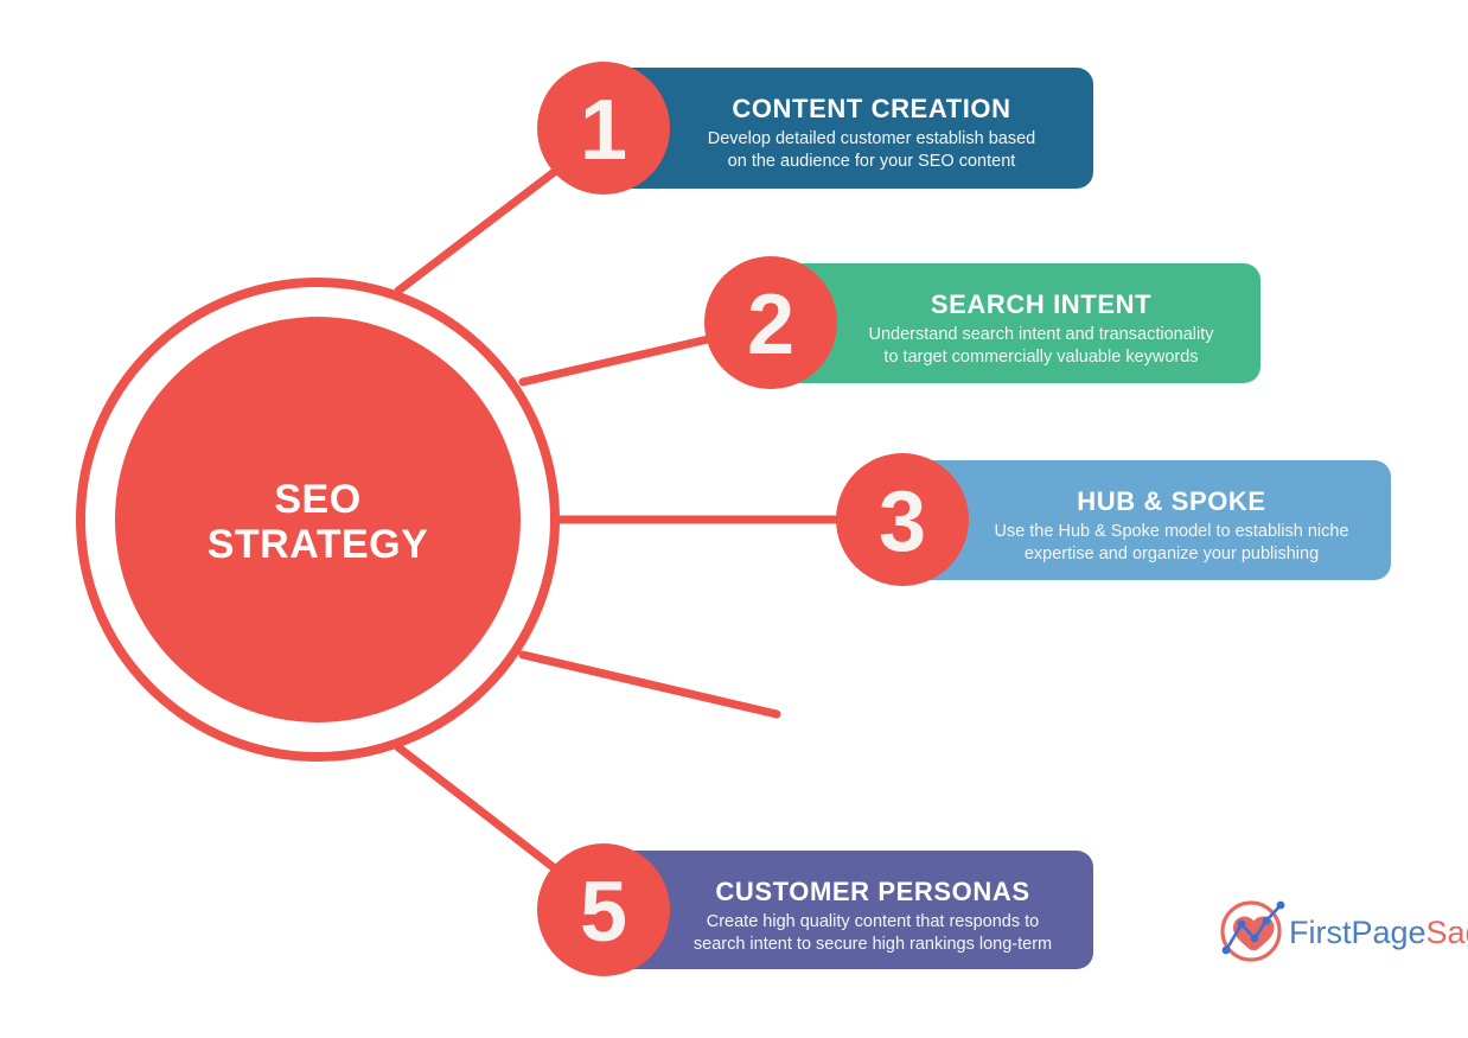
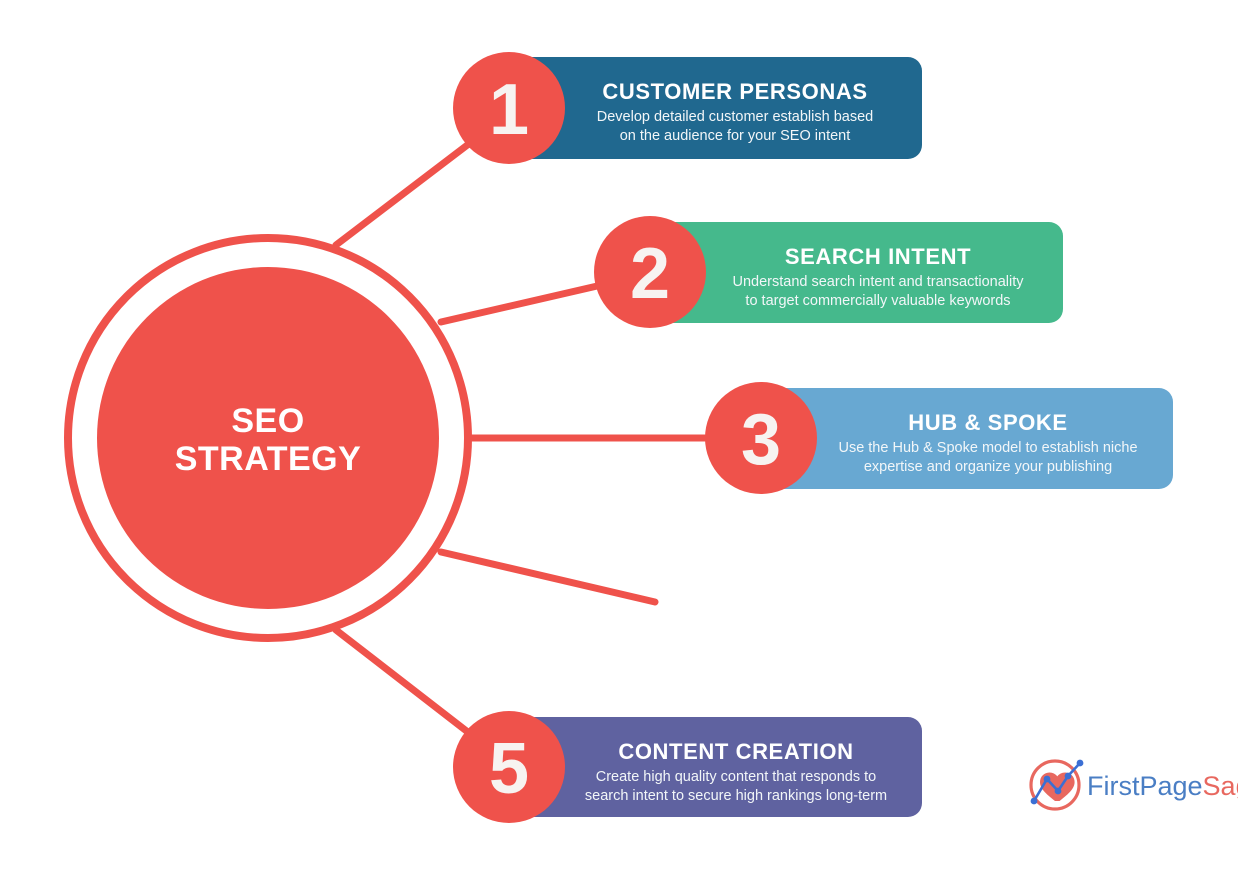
  SEO
  STRATEGY
  1
- CONTENT CREATION
+ CUSTOMER PERSONAS
  Develop detailed customer establish based
- on the audience for your SEO content
+ on the audience for your SEO intent
  2
  SEARCH INTENT
  Understand search intent and transactionality
  to target commercially valuable keywords
  3
  HUB & SPOKE
  Use the Hub & Spoke model to establish niche
  expertise and organize your publishing
  5
- CUSTOMER PERSONAS
+ CONTENT CREATION
  Create high quality content that responds to
  search intent to secure high rankings long-term
  FirstPageSa
